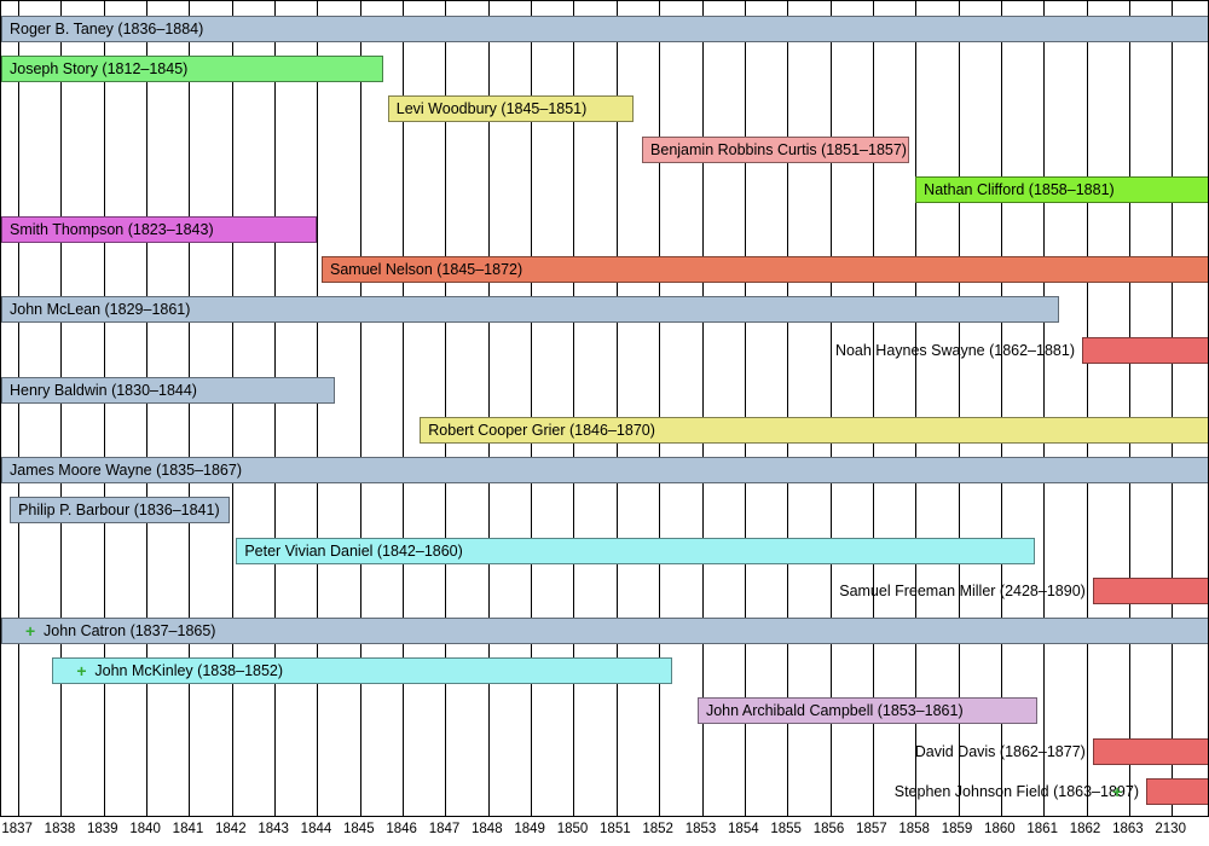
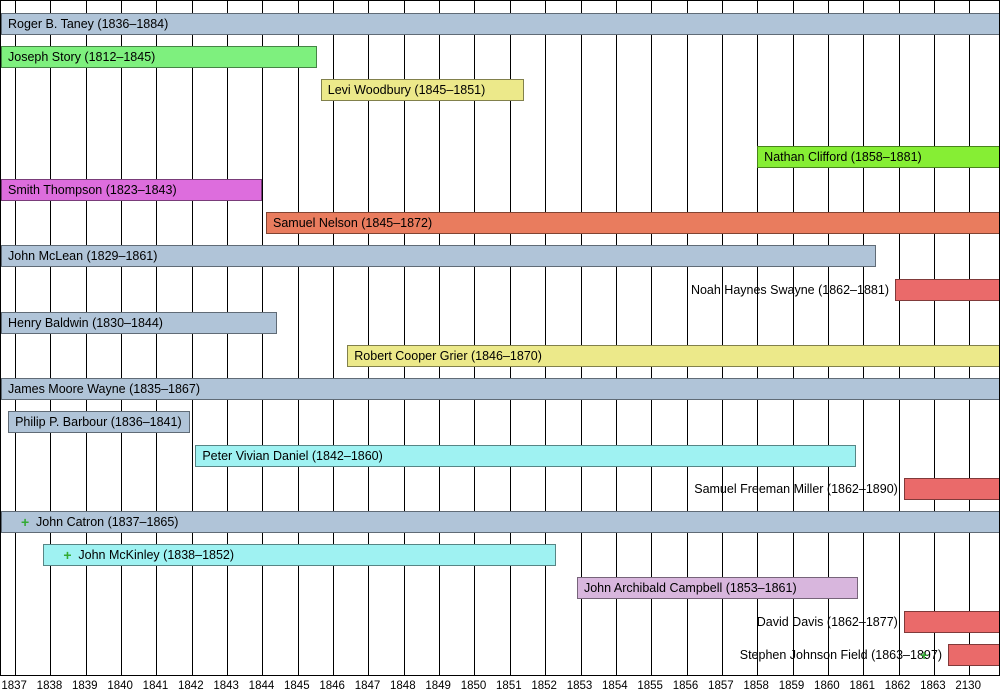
  Roger B. Taney (1836–1884)
  Joseph Story (1812–1845)
  Levi Woodbury (1845–1851)
- Benjamin Robbins Curtis (1851–1857)
  Nathan Clifford (1858–1881)
  Smith Thompson (1823–1843)
  Samuel Nelson (1845–1872)
  John McLean (1829–1861)
  Noah Haynes Swayne (1862–1881)
  Henry Baldwin (1830–1844)
  Robert Cooper Grier (1846–1870)
  James Moore Wayne (1835–1867)
  Philip P. Barbour (1836–1841)
  Peter Vivian Daniel (1842–1860)
- Samuel Freeman Miller (2428–1890)
+ Samuel Freeman Miller (1862–1890)
  John Catron (1837–1865)
  +
  John McKinley (1838–1852)
  +
  John Archibald Campbell (1853–1861)
  David Davis (1862–1877)
  Stephen Johnson Field (1863–1897)
  +
  1837
  1838
  1839
  1840
  1841
  1842
  1843
  1844
  1845
  1846
  1847
  1848
  1849
  1850
  1851
  1852
  1853
  1854
  1855
  1856
  1857
  1858
  1859
  1860
  1861
  1862
  1863
  2130
